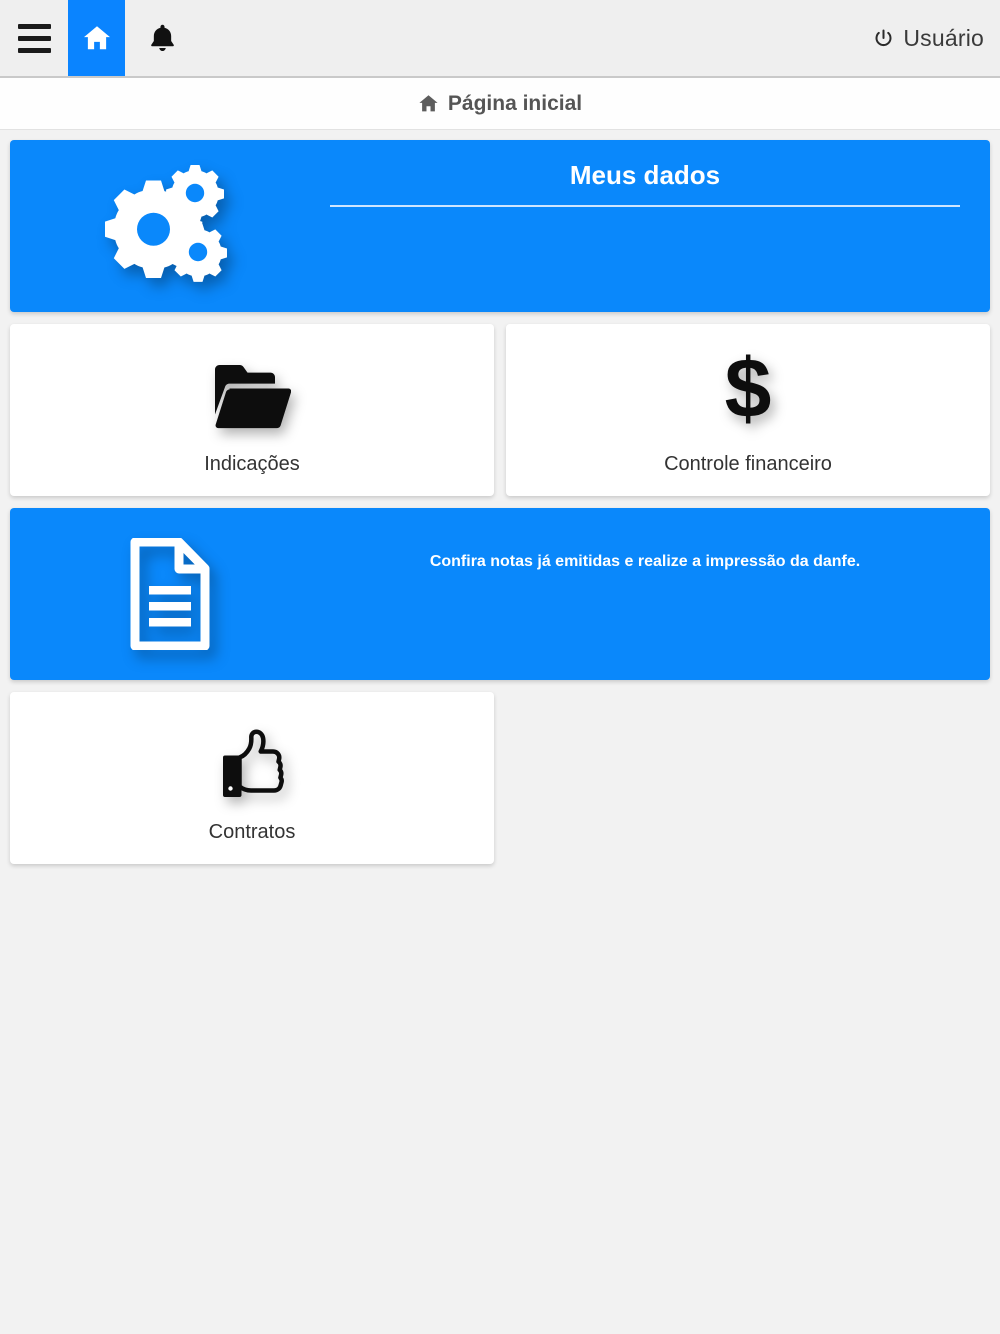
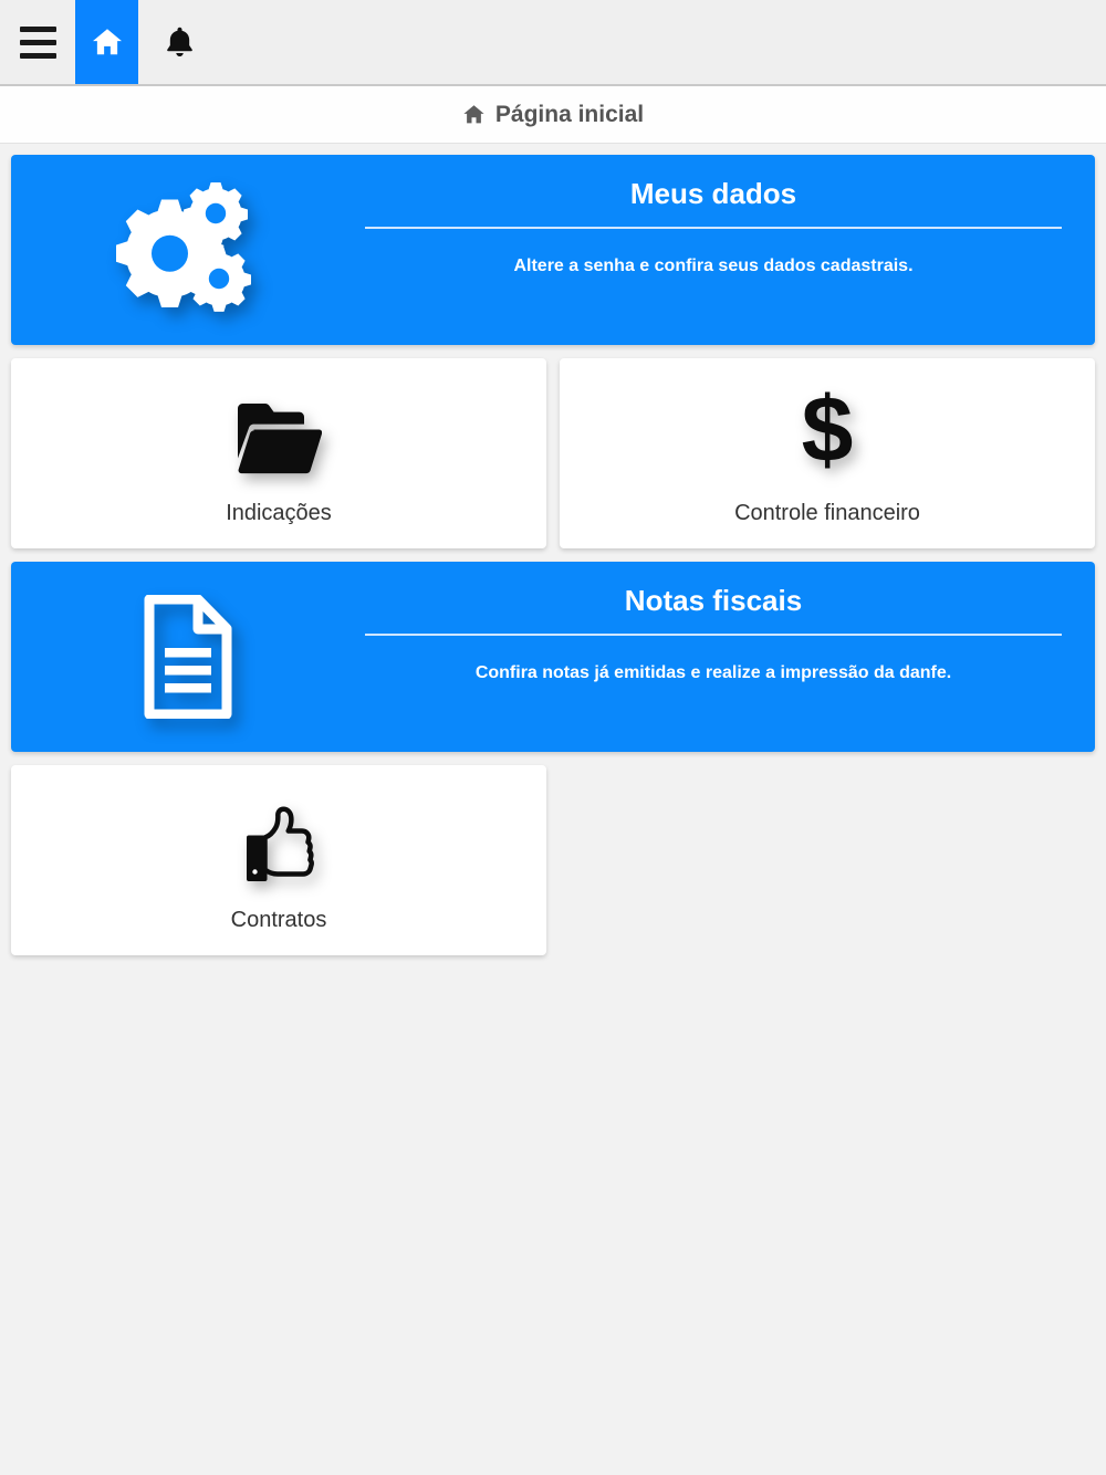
- Usuário
  Página inicial
  Meus dados
+ Altere a senha e confira seus dados cadastrais.
  Indicações
  $
  Controle financeiro
+ Notas fiscais
  Confira notas já emitidas e realize a impressão da danfe.
  Contratos
